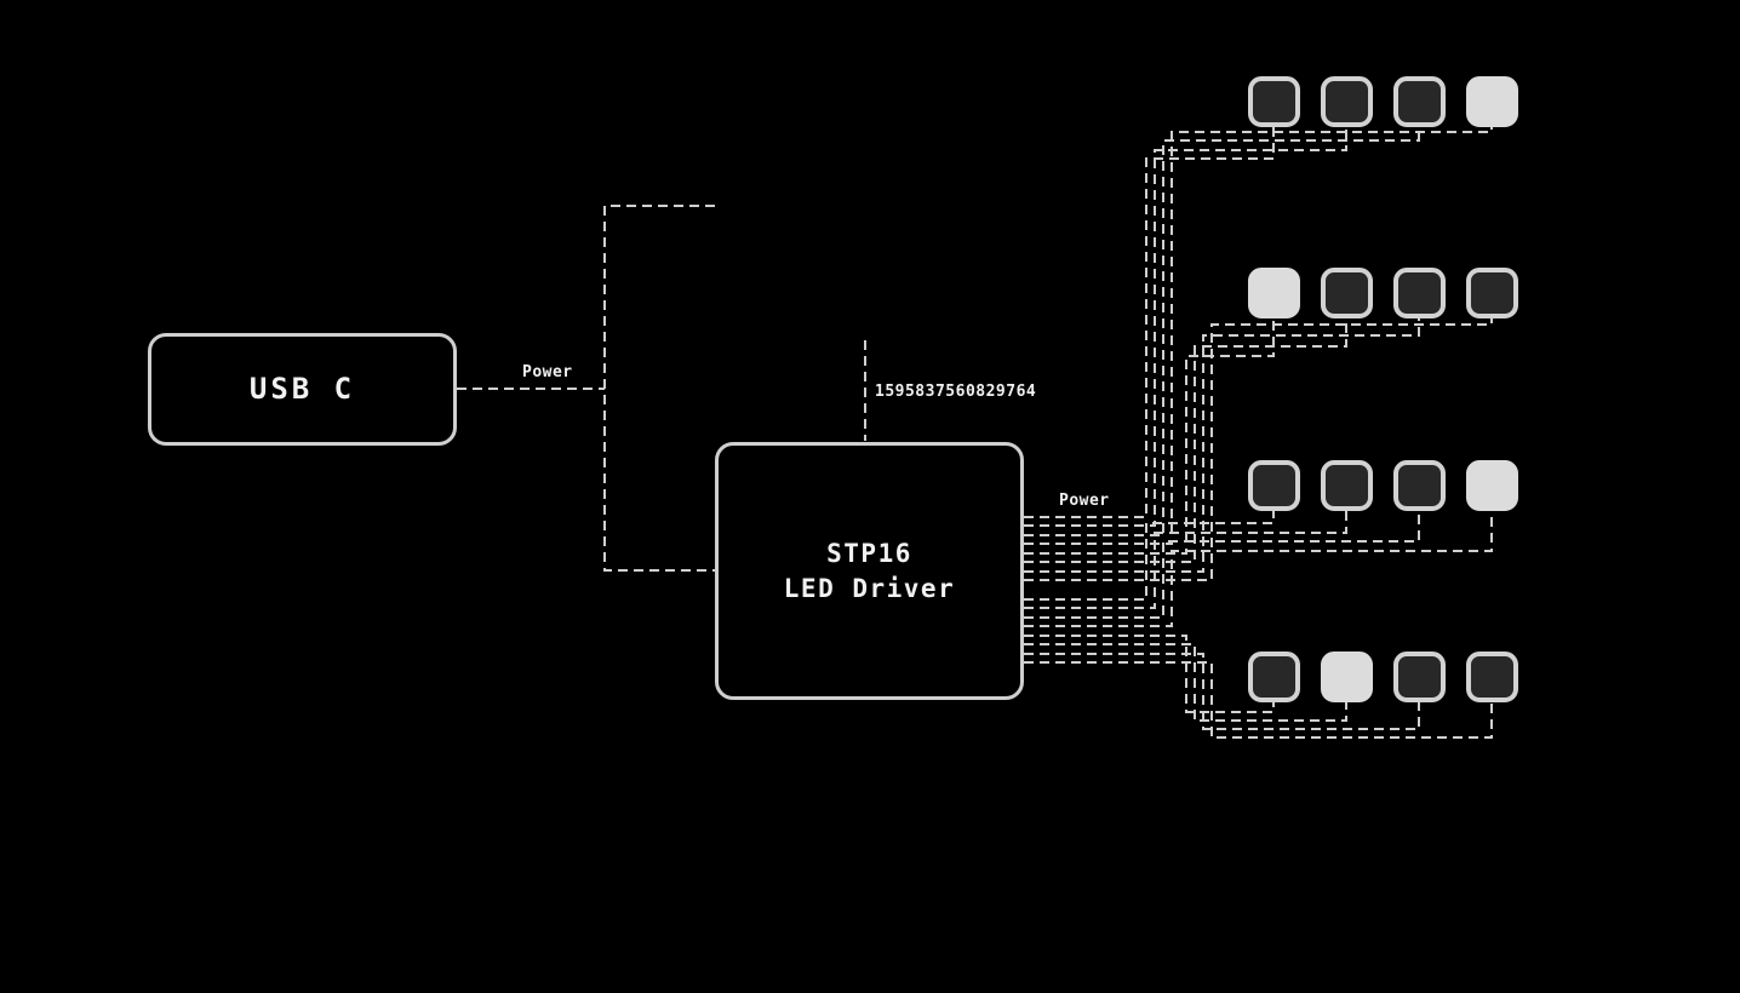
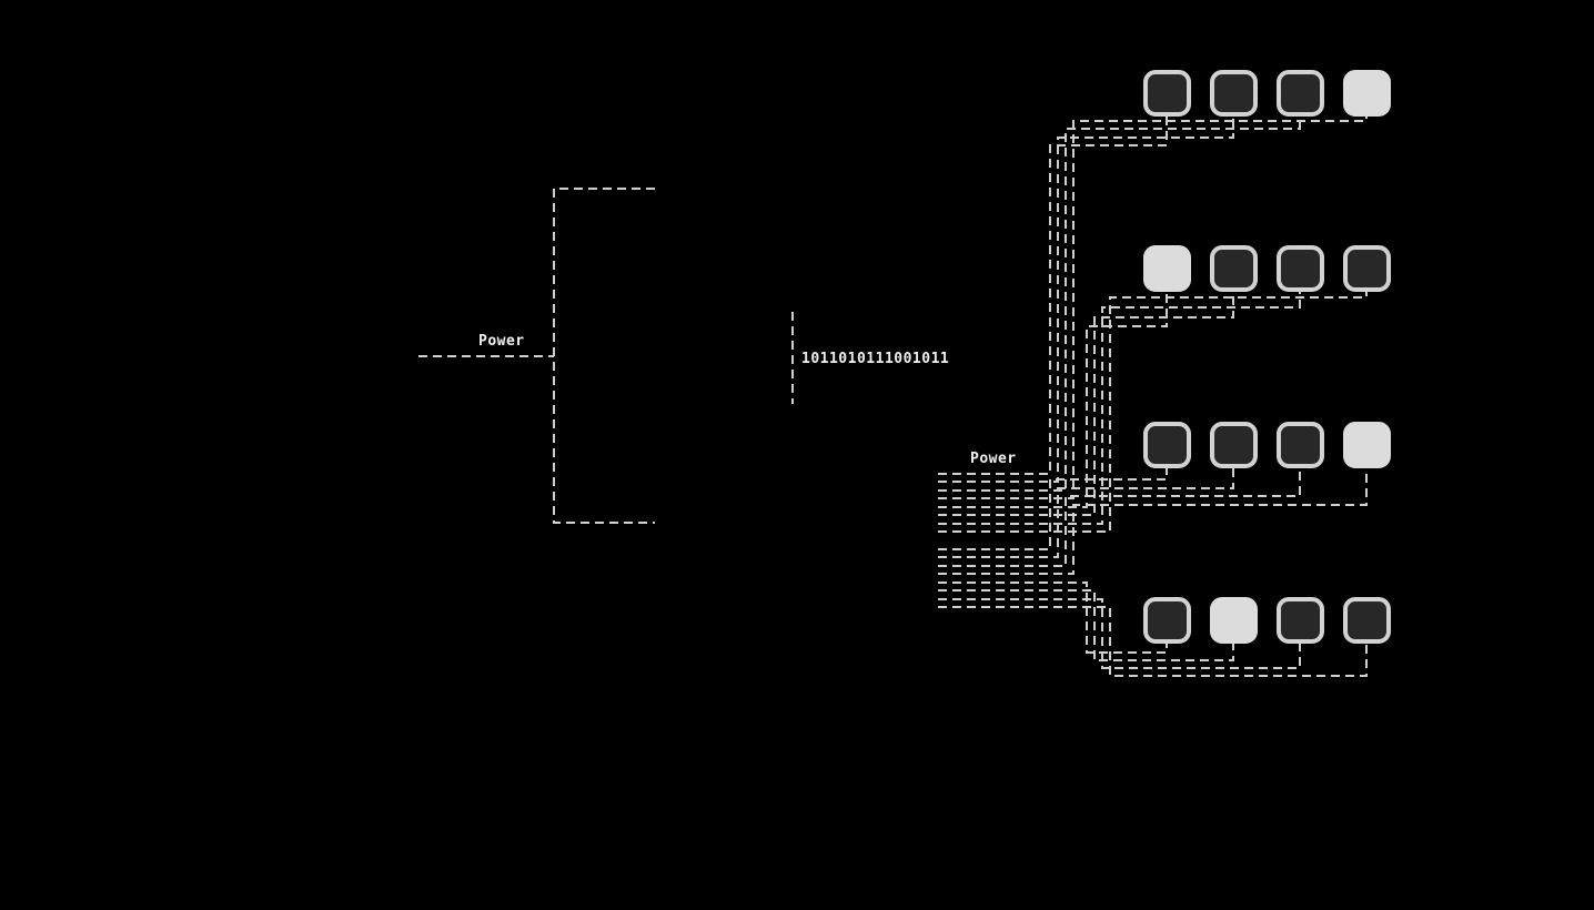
- USB C
- STP16
- LED Driver
  Power
  Power
- 1595837560829764
+ 1011010111001011
